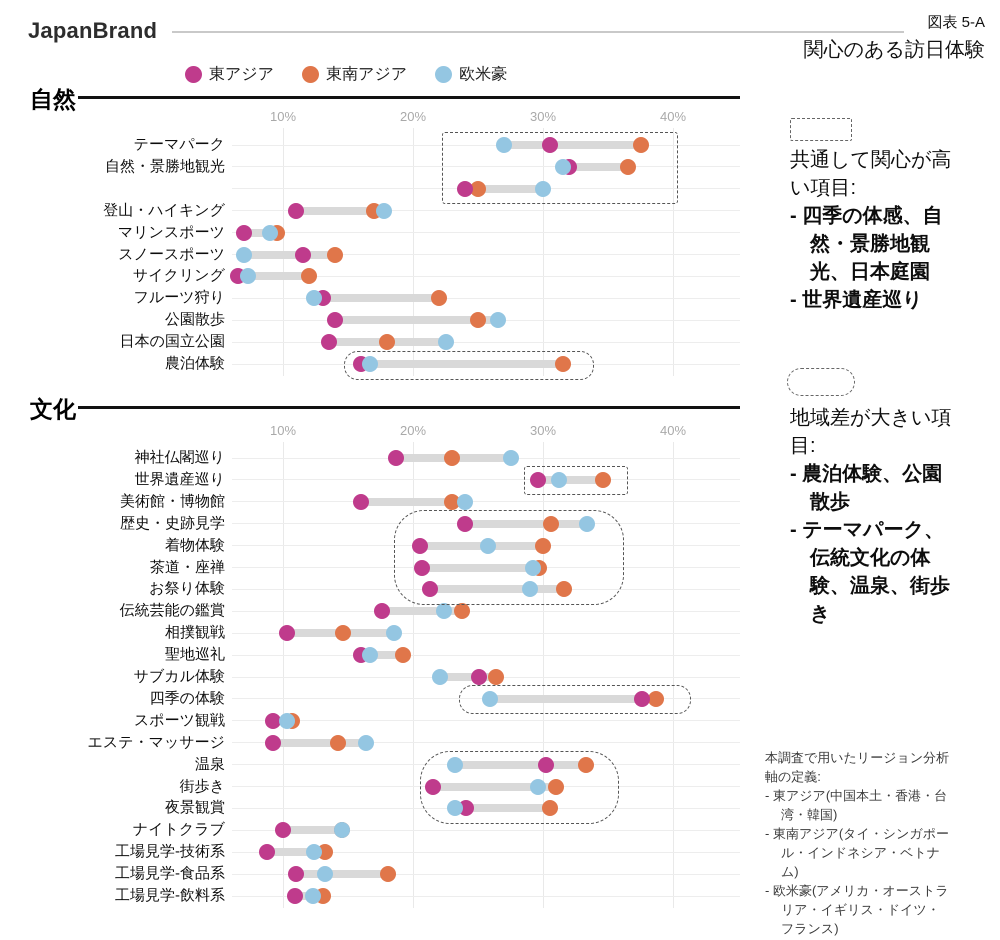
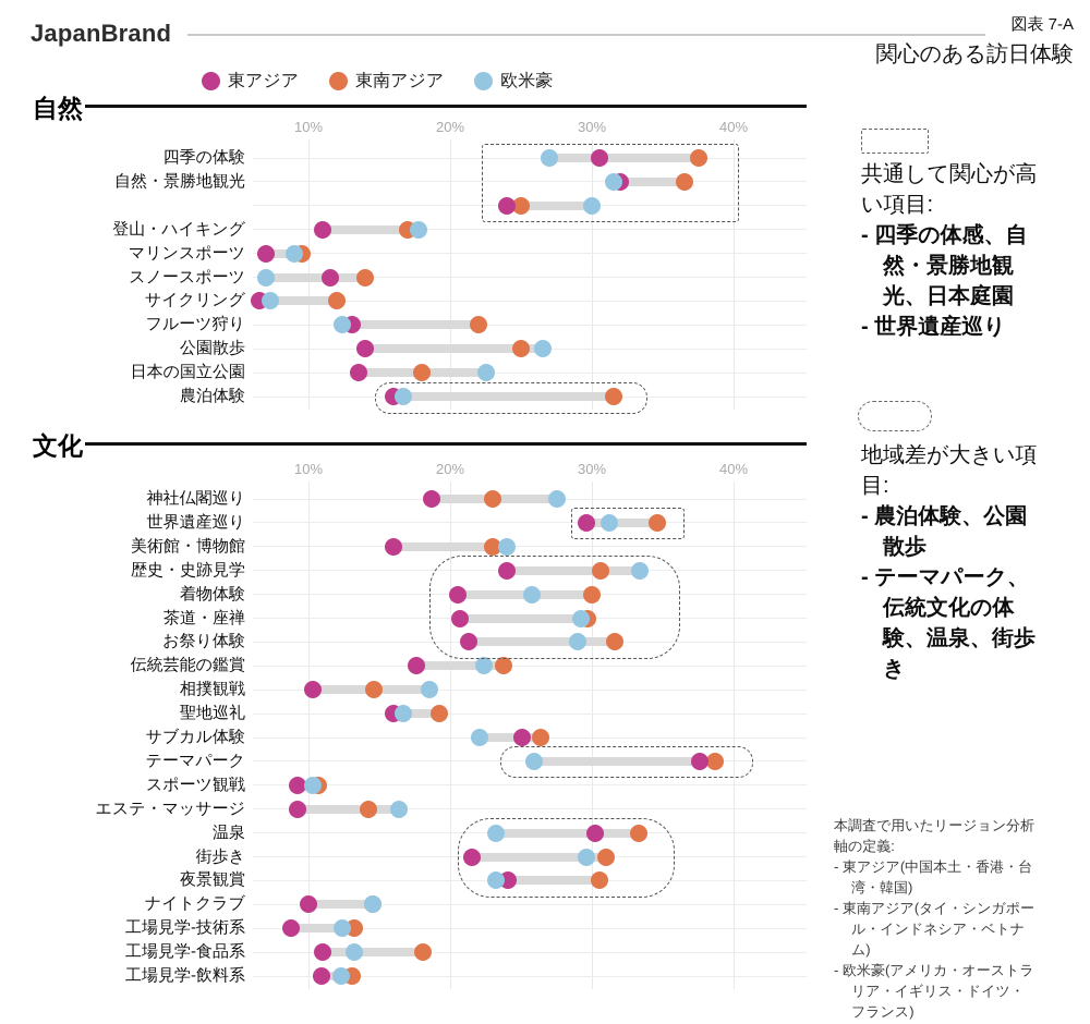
  JapanBrand
- 図表 5-A
+ 図表 7-A
  関心のある訪日体験
  東アジア
  東南アジア
  欧米豪
  自然
  文化
  10%
  20%
  30%
  40%
- テーマパーク
+ 四季の体験
  自然・景勝地観光
  登山・ハイキング
  マリンスポーツ
  スノースポーツ
  サイクリング
  フルーツ狩り
  公園散歩
  日本の国立公園
  農泊体験
  10%
  20%
  30%
  40%
  神社仏閣巡り
  世界遺産巡り
  美術館・博物館
  歴史・史跡見学
  着物体験
  茶道・座禅
  お祭り体験
  伝統芸能の鑑賞
  相撲観戦
  聖地巡礼
  サブカル体験
- 四季の体験
+ テーマパーク
  スポーツ観戦
  エステ・マッサージ
  温泉
  街歩き
  夜景観賞
  ナイトクラブ
  工場見学-技術系
  工場見学-食品系
  工場見学-飲料系
  共通して関心が高い項目:
  - 四季の体感、自然・景勝地観光、日本庭園
  - 世界遺産巡り
  地域差が大きい項目:
  - 農泊体験、公園散歩
  - テーマパーク、伝統文化の体験、温泉、街歩き
  本調査で用いたリージョン分析軸の定義:
  - 東アジア(中国本土・香港・台湾・韓国)
  - 東南アジア(タイ・シンガポール・インドネシア・ベトナム)
  - 欧米豪(アメリカ・オーストラリア・イギリス・ドイツ・フランス)
